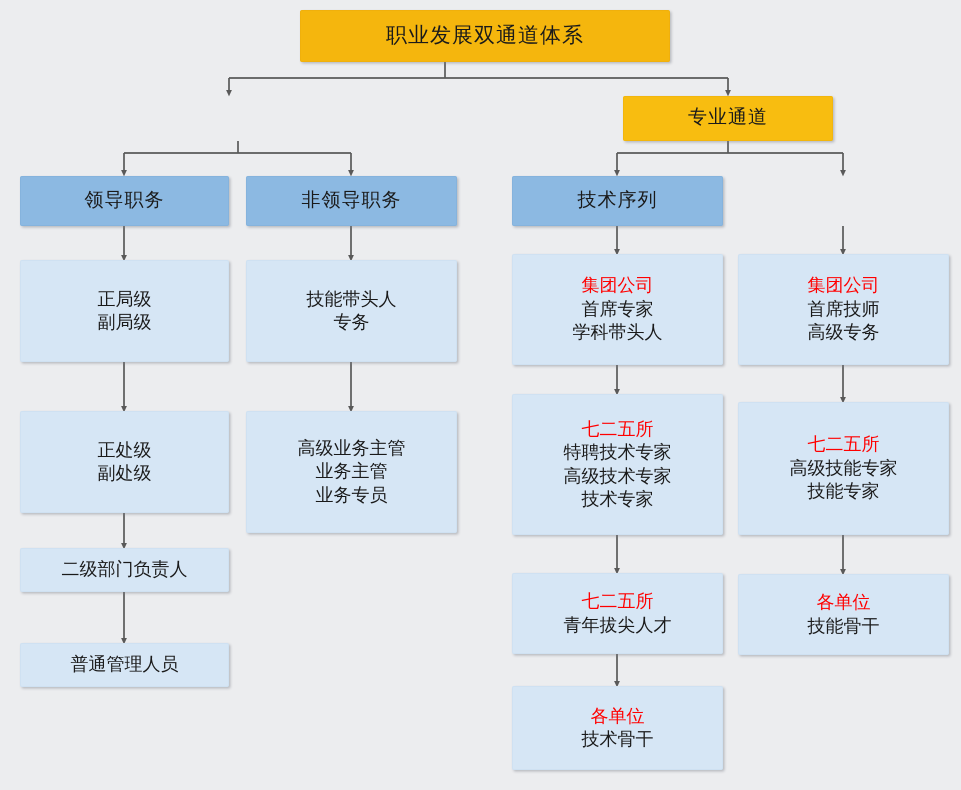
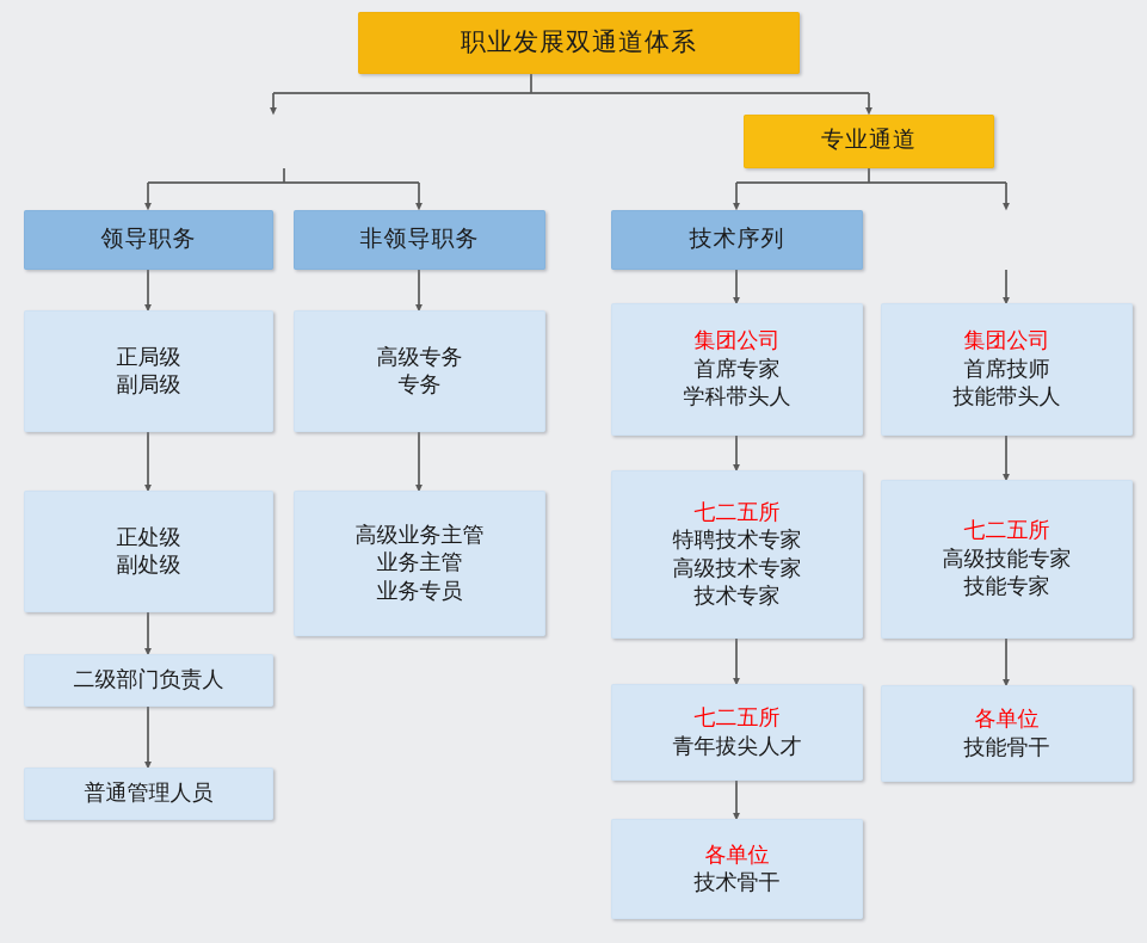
  职业发展双通道体系
  专业通道
  领导职务
  非领导职务
  技术序列
  正局级
  副局级
  正处级
  副处级
  二级部门负责人
  普通管理人员
- 技能带头人
+ 高级专务
  专务
  高级业务主管
  业务主管
  业务专员
  集团公司
  首席专家
  学科带头人
  七二五所
  特聘技术专家
  高级技术专家
  技术专家
  七二五所
  青年拔尖人才
  各单位
  技术骨干
  集团公司
  首席技师
- 高级专务
+ 技能带头人
  七二五所
  高级技能专家
  技能专家
  各单位
  技能骨干
